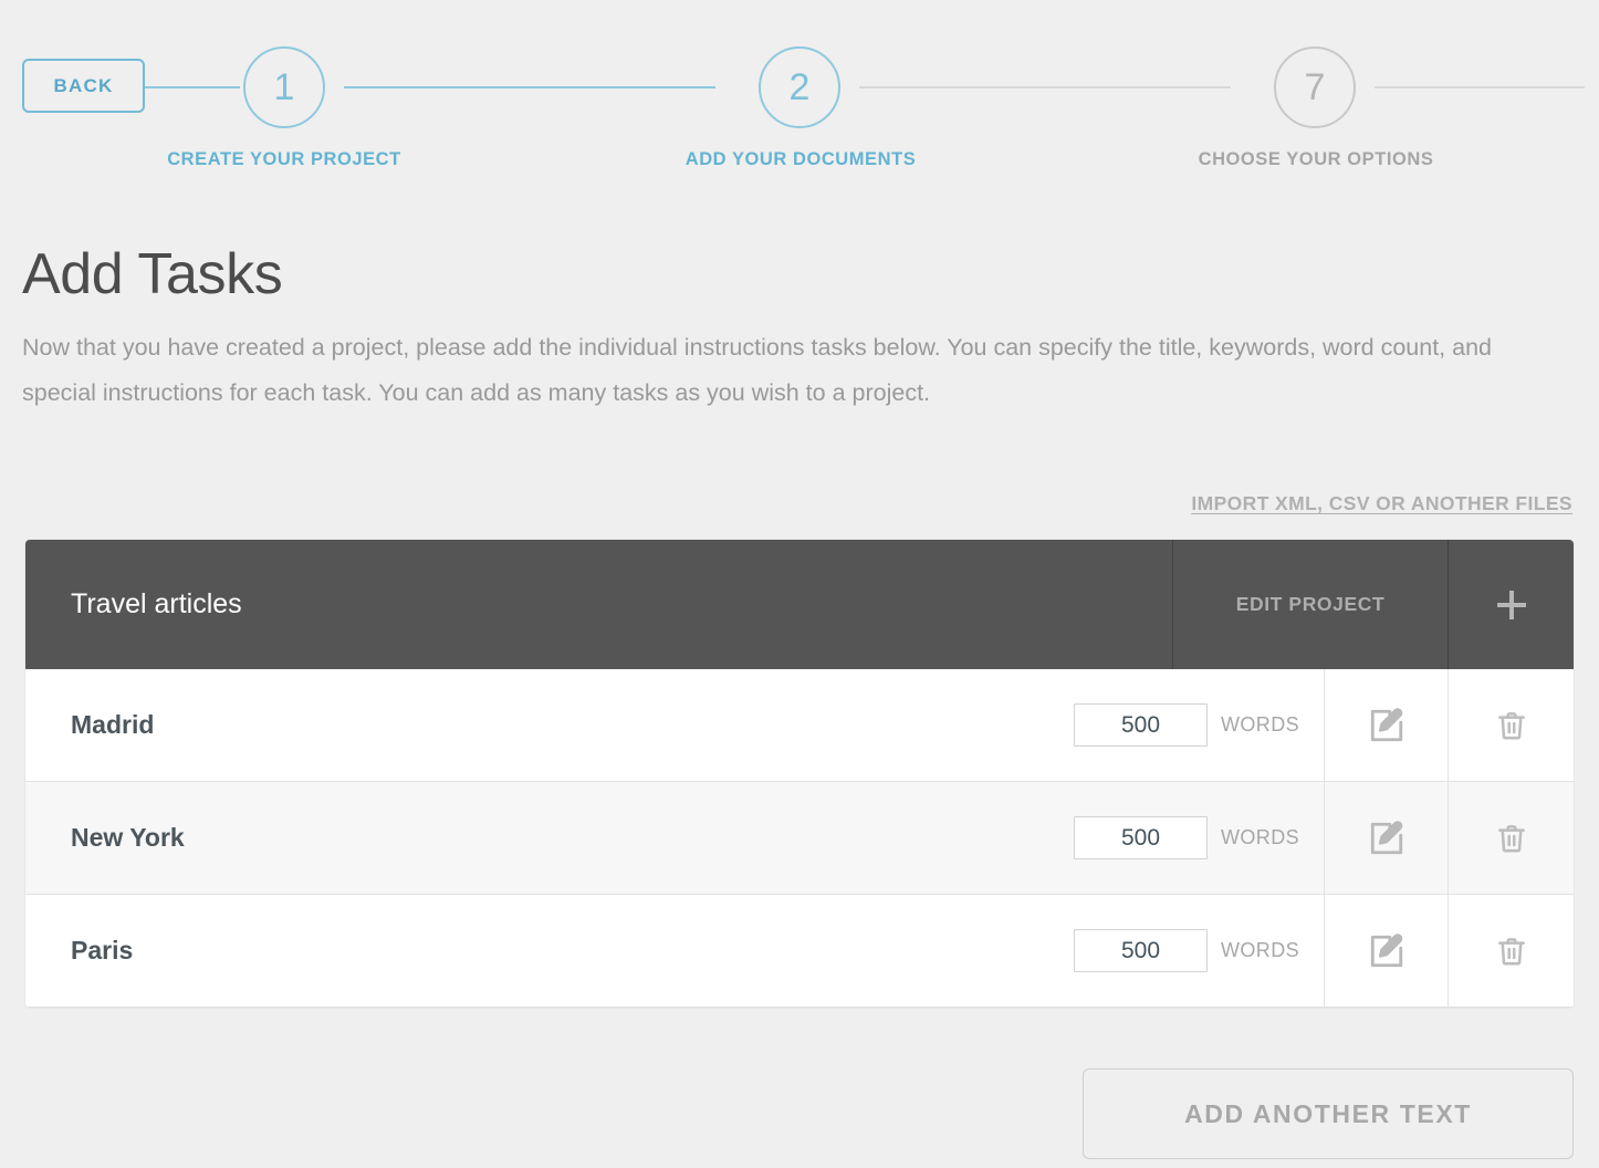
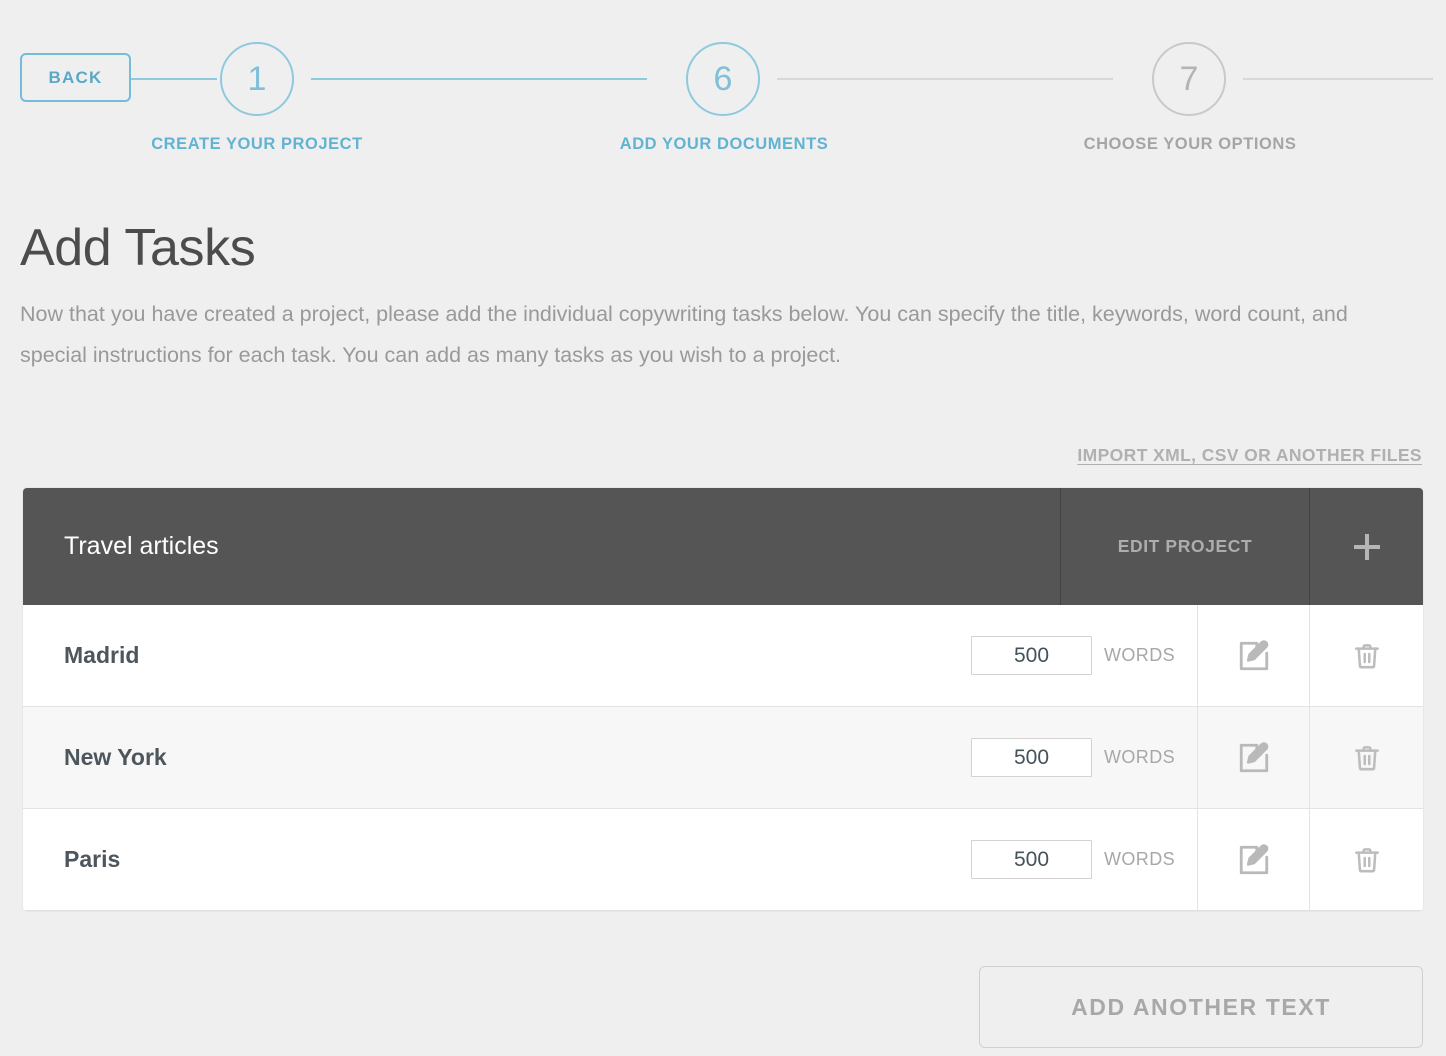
  BACK
  1
- 2
+ 6
  7
  CREATE YOUR PROJECT
  ADD YOUR DOCUMENTS
  CHOOSE YOUR OPTIONS
  Add Tasks
- Now that you have created a project, please add the individual instructions tasks below. You can specify the title, keywords, word count, and special instructions for each task. You can add as many tasks as you wish to a project.
+ Now that you have created a project, please add the individual copywriting tasks below. You can specify the title, keywords, word count, and special instructions for each task. You can add as many tasks as you wish to a project.
  IMPORT XML, CSV OR ANOTHER FILES
  Travel articles
  EDIT PROJECT
  Madrid
  500
  WORDS
  New York
  500
  WORDS
  Paris
  500
  WORDS
  ADD ANOTHER TEXT
